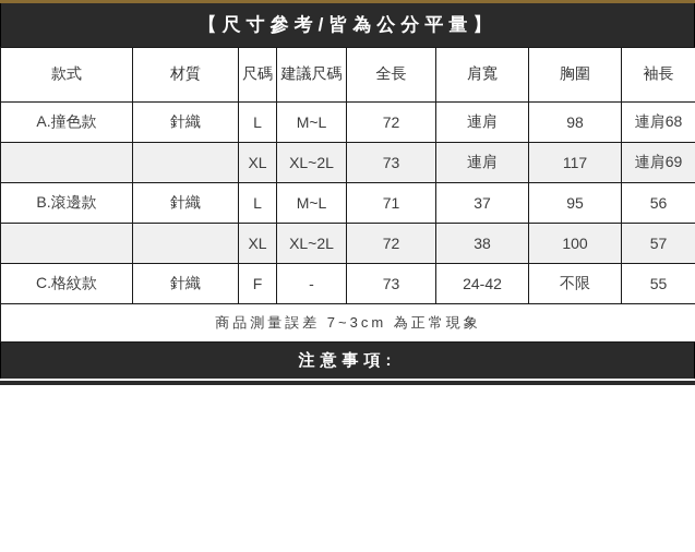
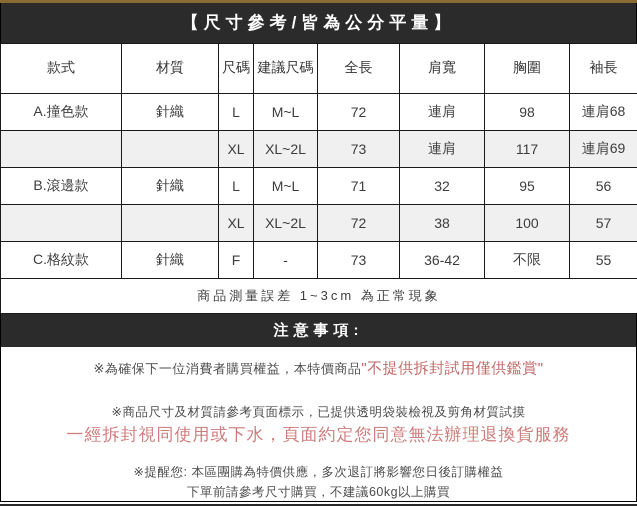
  【尺寸參考/皆為公分平量】
  款式	材質	尺碼	建議尺碼	全長	肩寬	胸圍	袖長
  A.撞色款	針織	L	M~L	72	連肩	98	連肩68
  		XL	XL~2L	73	連肩	117	連肩69
- B.滾邊款	針織	L	M~L	71	37	95	56
+ B.滾邊款	針織	L	M~L	71	32	95	56
  		XL	XL~2L	72	38	100	57
- C.格紋款	針織	F	-	73	24-42	不限	55
+ C.格紋款	針織	F	-	73	36-42	不限	55
- 商品測量誤差 7~3cm 為正常現象
+ 商品測量誤差 1~3cm 為正常現象
  注意事項:
+ ※為確保下一位消費者購買權益，本特價商品"不提供拆封試用僅供鑑賞"
+ ※商品尺寸及材質請參考頁面標示，已提供透明袋裝檢視及剪角材質試摸
+ 一經拆封視同使用或下水，頁面約定您同意無法辦理退換貨服務
+ ※提醒您: 本區團購為特價供應，多次退訂將影響您日後訂購權益
+ 下單前請參考尺寸購買，不建議60kg以上購買
